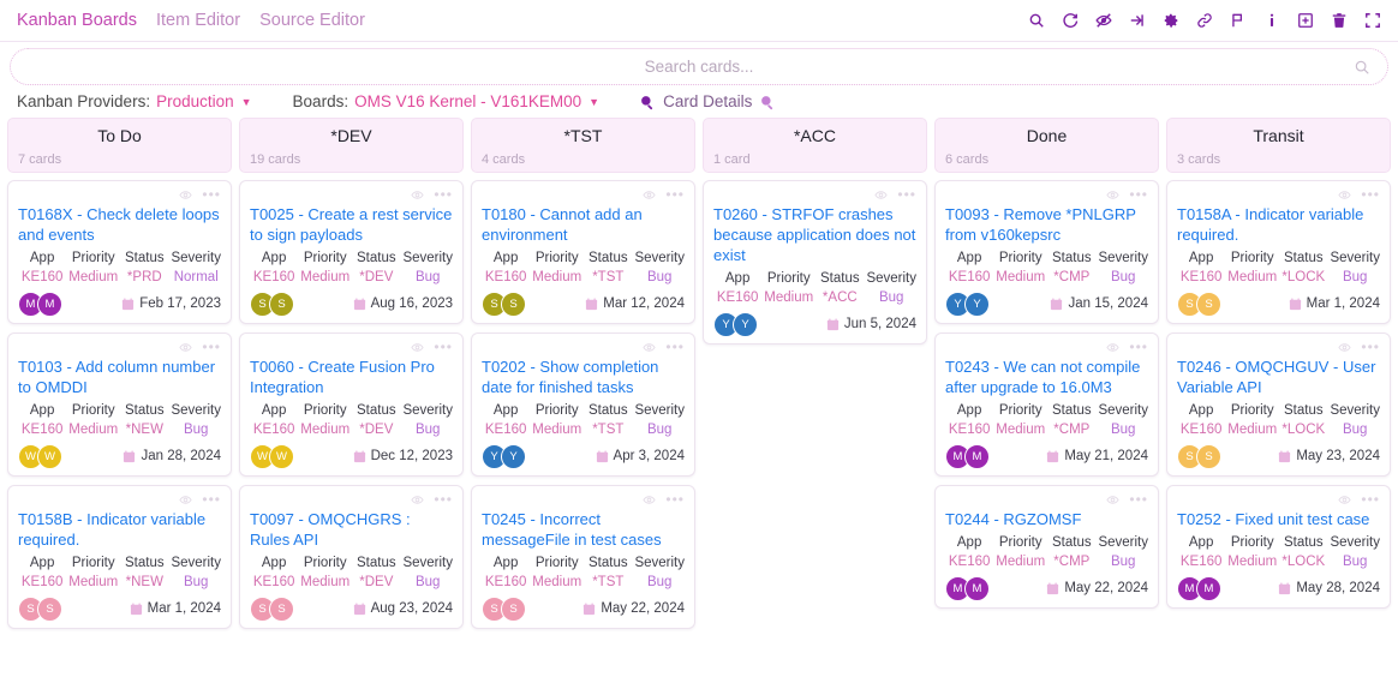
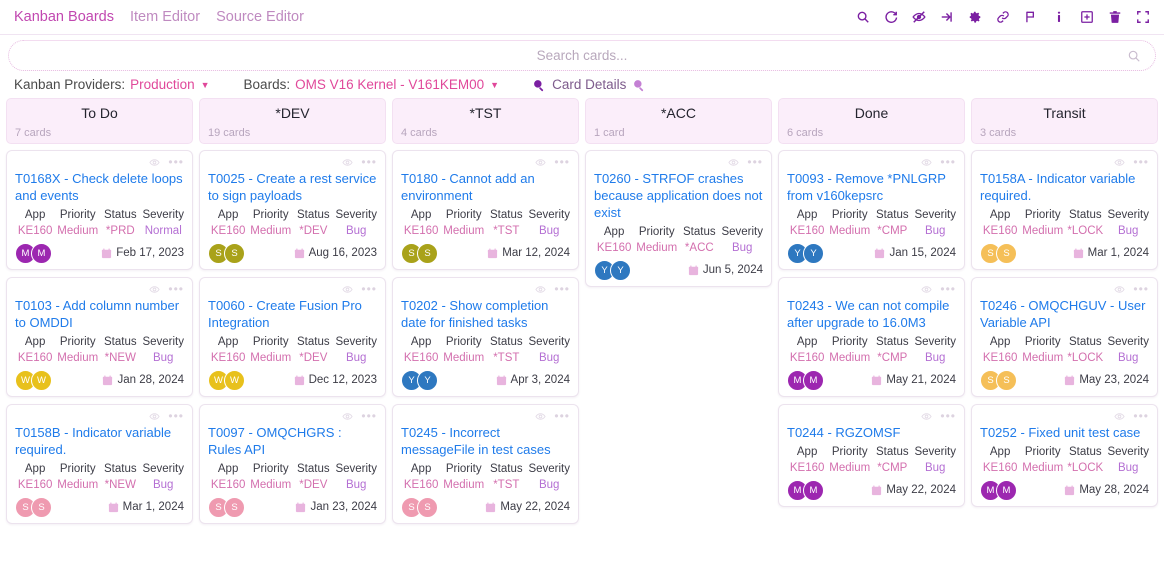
  Kanban Boards
  Item Editor
  Source Editor
  Search cards...
  Kanban Providers:
  Production
  ▼
  Boards:
  OMS V16 Kernel - V161KEM00
  ▼
  Card Details
  To Do
  7 cards
  •••
  T0168X - Check delete loops and events
  App
  Priority
  Status
  Severity
  KE160
  Medium
  *PRD
  Normal
  M
  M
  Feb 17, 2023
  •••
  T0103 - Add column number to OMDDI
  App
  Priority
  Status
  Severity
  KE160
  Medium
  *NEW
  Bug
  W
  W
  Jan 28, 2024
  •••
  T0158B - Indicator variable required.
  App
  Priority
  Status
  Severity
  KE160
  Medium
  *NEW
  Bug
  S
  S
  Mar 1, 2024
  *DEV
  19 cards
  •••
  T0025 - Create a rest service to sign payloads
  App
  Priority
  Status
  Severity
  KE160
  Medium
  *DEV
  Bug
  S
  S
  Aug 16, 2023
  •••
  T0060 - Create Fusion Pro Integration
  App
  Priority
  Status
  Severity
  KE160
  Medium
  *DEV
  Bug
  W
  W
  Dec 12, 2023
  •••
  T0097 - OMQCHGRS : Rules API
  App
  Priority
  Status
  Severity
  KE160
  Medium
  *DEV
  Bug
  S
  S
- Aug 23, 2024
+ Jan 23, 2024
  *TST
  4 cards
  •••
  T0180 - Cannot add an environment
  App
  Priority
  Status
  Severity
  KE160
  Medium
  *TST
  Bug
  S
  S
  Mar 12, 2024
  •••
  T0202 - Show completion date for finished tasks
  App
  Priority
  Status
  Severity
  KE160
  Medium
  *TST
  Bug
  Y
  Y
  Apr 3, 2024
  •••
  T0245 - Incorrect messageFile in test cases
  App
  Priority
  Status
  Severity
  KE160
  Medium
  *TST
  Bug
  S
  S
  May 22, 2024
  *ACC
  1 card
  •••
  T0260 - STRFOF crashes because application does not exist
  App
  Priority
  Status
  Severity
  KE160
  Medium
  *ACC
  Bug
  Y
  Y
  Jun 5, 2024
  Done
  6 cards
  •••
  T0093 - Remove *PNLGRP from v160kepsrc
  App
  Priority
  Status
  Severity
  KE160
  Medium
  *CMP
  Bug
  Y
  Y
  Jan 15, 2024
  •••
  T0243 - We can not compile after upgrade to 16.0M3
  App
  Priority
  Status
  Severity
  KE160
  Medium
  *CMP
  Bug
  M
  M
  May 21, 2024
  •••
  T0244 - RGZOMSF
  App
  Priority
  Status
  Severity
  KE160
  Medium
  *CMP
  Bug
  M
  M
  May 22, 2024
  Transit
  3 cards
  •••
  T0158A - Indicator variable required.
  App
  Priority
  Status
  Severity
  KE160
  Medium
  *LOCK
  Bug
  S
  S
  Mar 1, 2024
  •••
  T0246 - OMQCHGUV - User Variable API
  App
  Priority
  Status
  Severity
  KE160
  Medium
  *LOCK
  Bug
  S
  S
  May 23, 2024
  •••
  T0252 - Fixed unit test case
  App
  Priority
  Status
  Severity
  KE160
  Medium
  *LOCK
  Bug
  M
  M
  May 28, 2024
